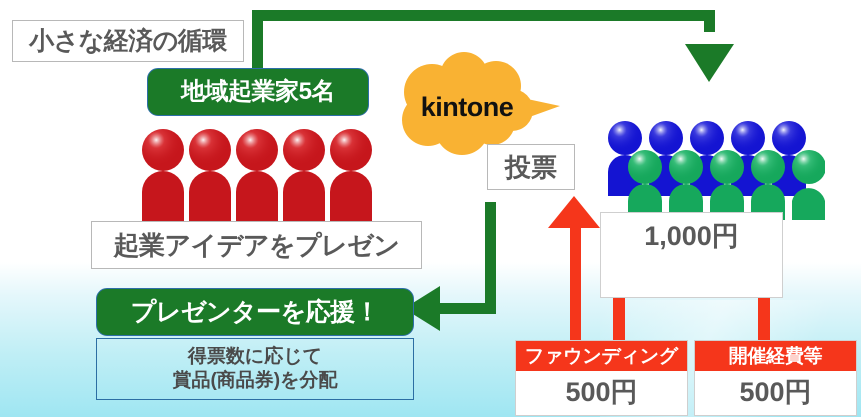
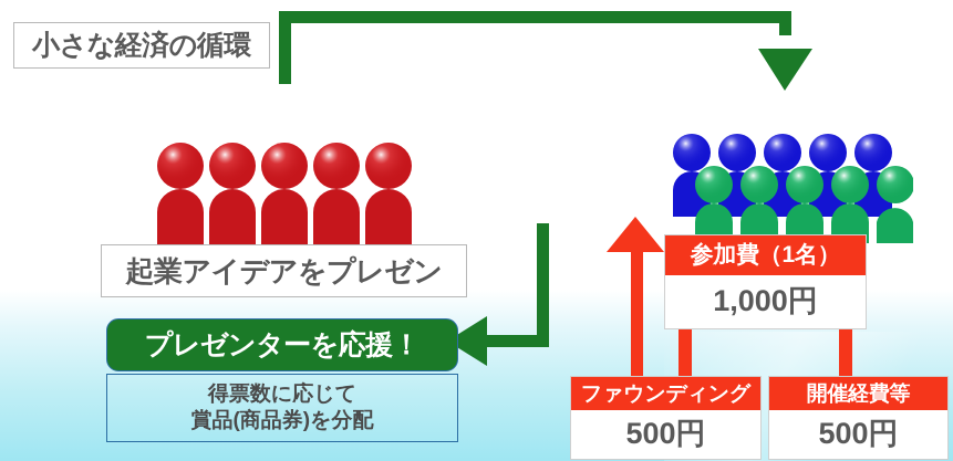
  小さな経済の循環
- 地域起業家5名
- kintone
- 投票
  起業アイデアをプレゼン
  プレゼンターを応援！
  得票数に応じて
  賞品(商品券)を分配
+ 参加費（1名）
  1,000円
  ファウンディング
  500円
  開催経費等
  500円
